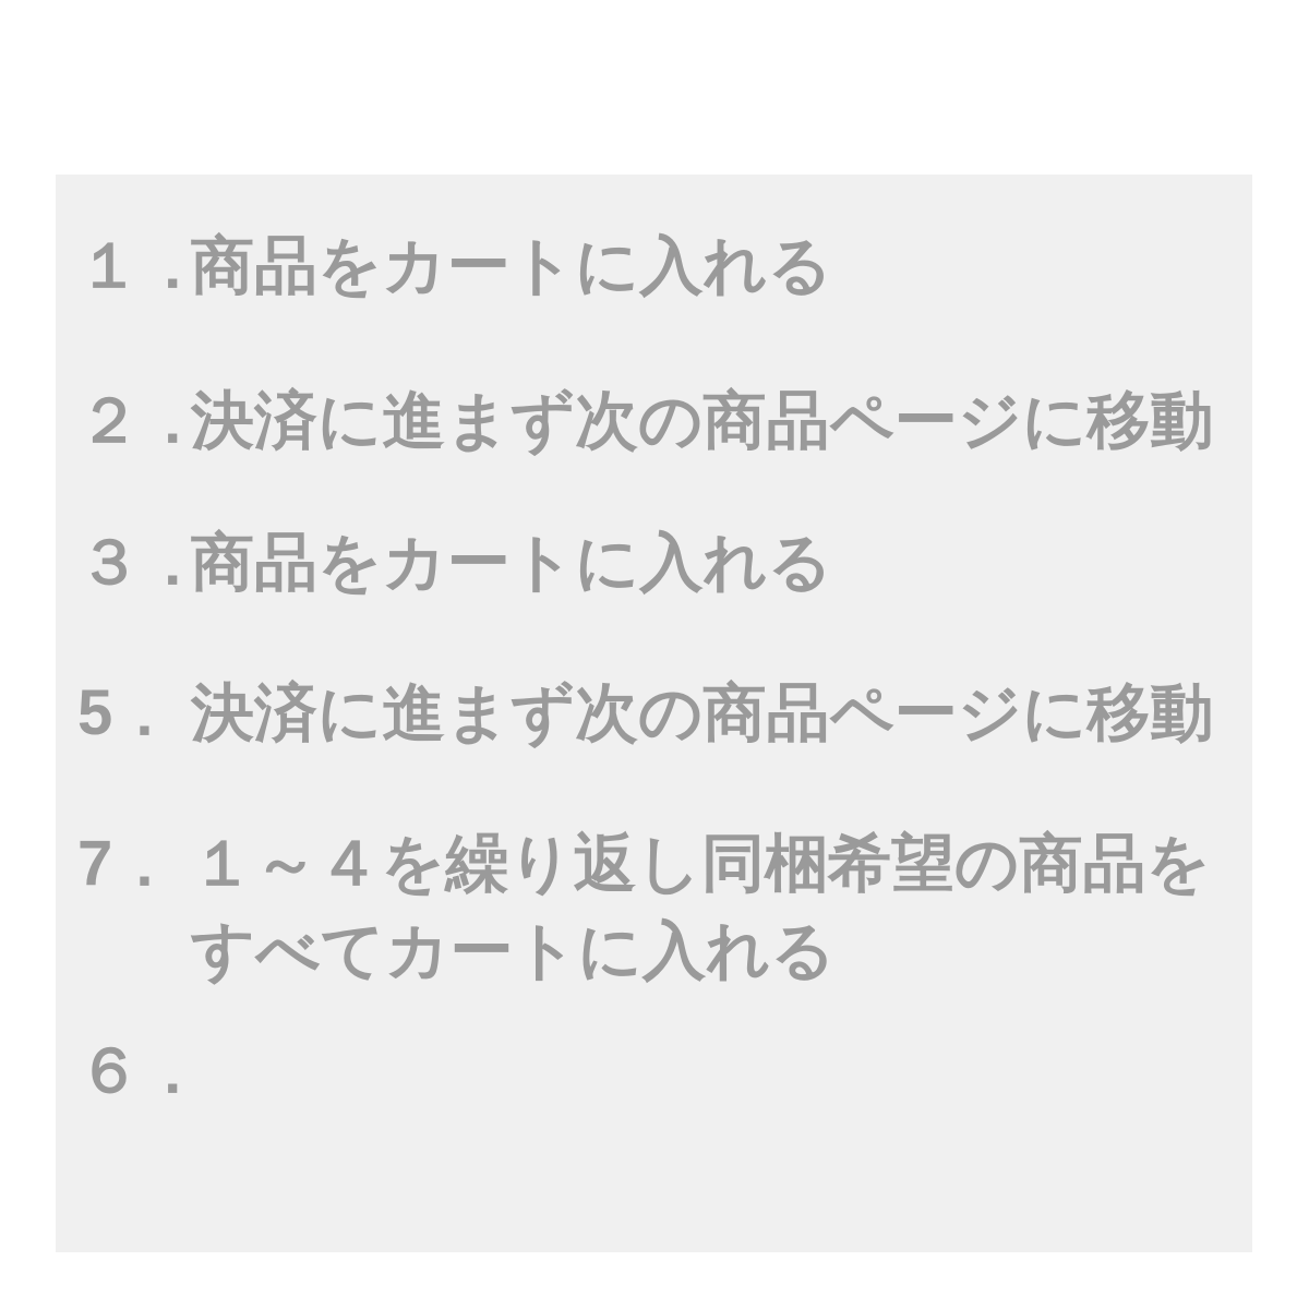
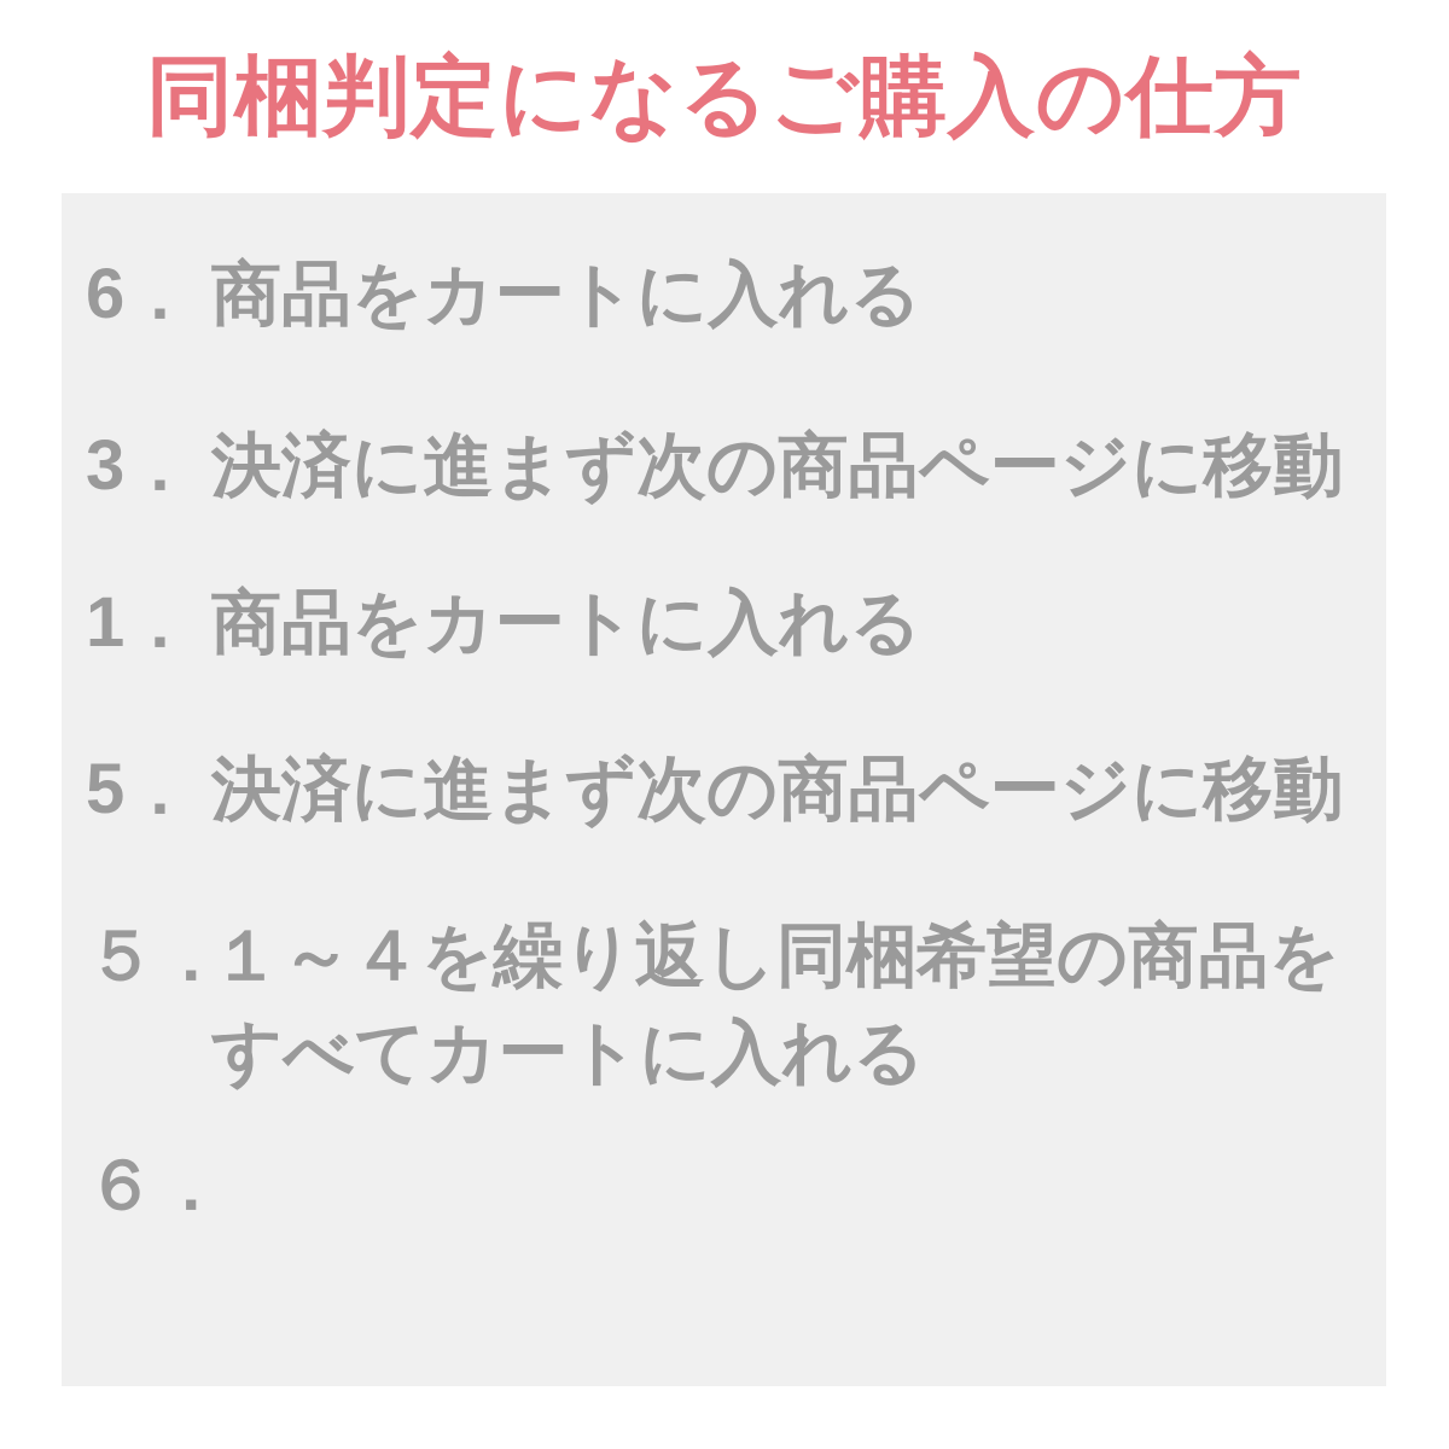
+ 同梱判定になるご購入の仕方
- １．
+ 6．
  商品をカートに入れる
- ２．
+ 3．
  決済に進まず次の商品ページに移動
- ３．
+ 1．
  商品をカートに入れる
  5．
  決済に進まず次の商品ページに移動
- 7．
+ ５．
  １～４を繰り返し同梱希望の商品を
  すべてカートに入れる
  ６．
